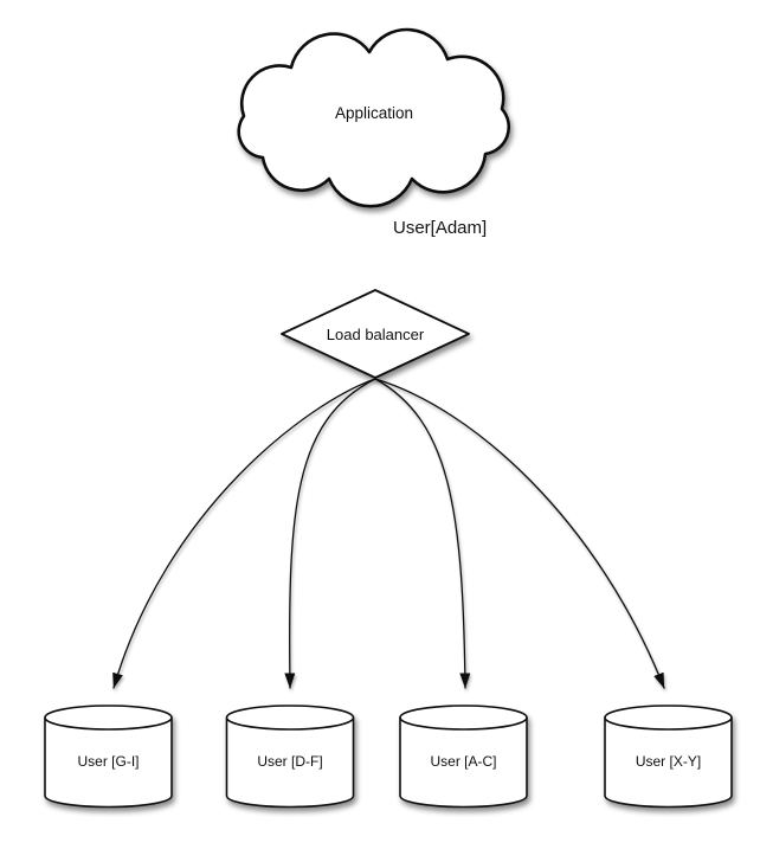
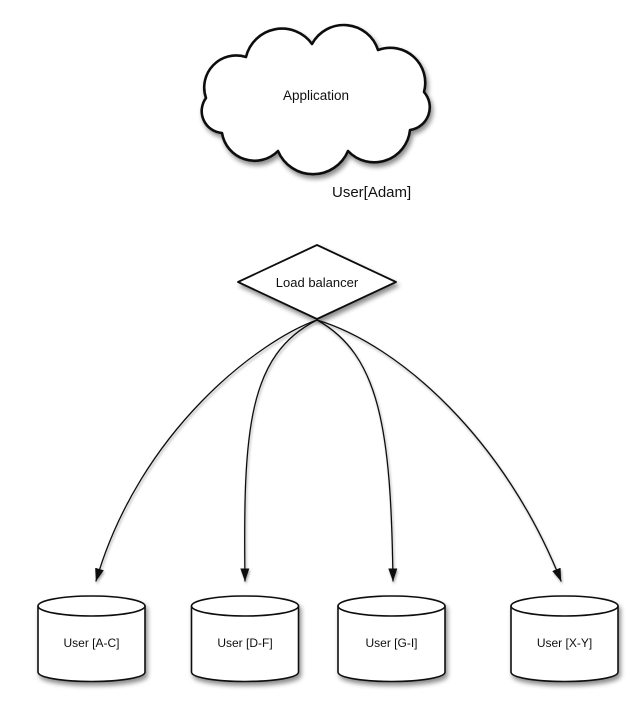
  Application
  User[Adam]
  Load balancer
- User [G-I]
+ User [A-C]
  User [D-F]
- User [A-C]
+ User [G-I]
  User [X-Y]
